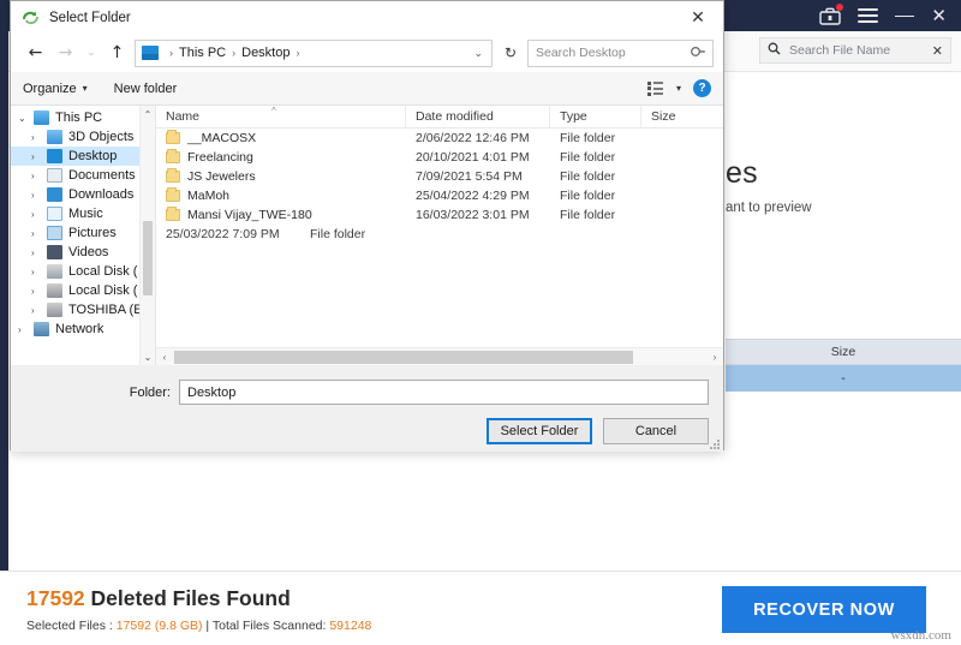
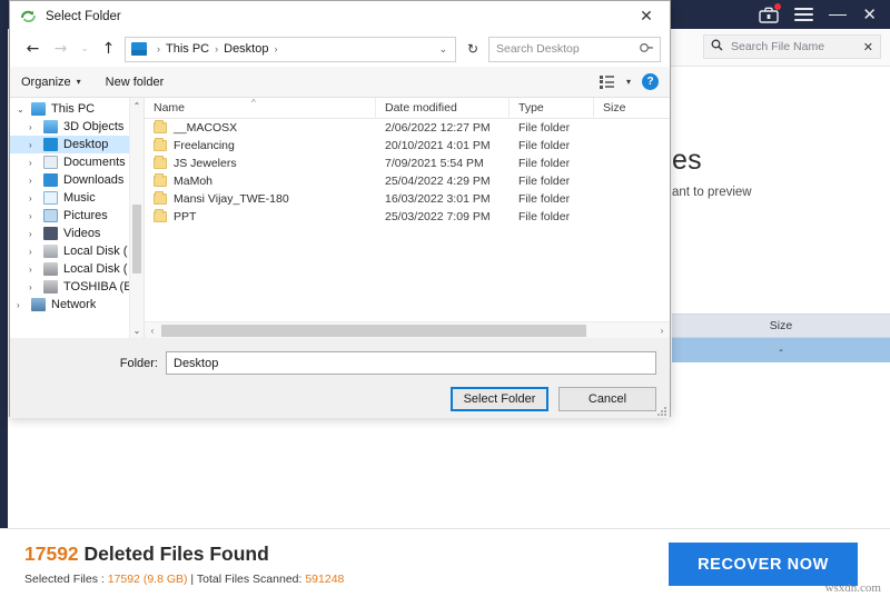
  ✕
  Search File Name
  ✕
  es
  ant to preview
  Size
  -
  17592 Deleted Files Found
  Selected Files : 17592 (9.8 GB) | Total Files Scanned: 591248
  RECOVER NOW
  wsxdn.com
  Select Folder
  ✕
  ←
  →
  ⌄
  ↑
  ›
  This PC
  ›
  Desktop
  ›
  ⌄
  ↻
  Search Desktop
  Organize
  ▾
  New folder
  ▾
  ?
  ⌄
  This PC
  ›
  3D Objects
  ›
  Desktop
  ›
  Documents
  ›
  Downloads
  ›
  Music
  ›
  Pictures
  ›
  Videos
  ›
  Local Disk (
  ›
  Local Disk (
  ›
  TOSHIBA (E
  ›
  Network
  ⌃
  ⌄
  Name
  ^
  Date modified
  Type
  Size
  __MACOSX
- 2/06/2022 12:46 PM
+ 2/06/2022 12:27 PM
  File folder
  Freelancing
  20/10/2021 4:01 PM
  File folder
  JS Jewelers
  7/09/2021 5:54 PM
  File folder
  MaMoh
  25/04/2022 4:29 PM
  File folder
  Mansi Vijay_TWE-180
  16/03/2022 3:01 PM
  File folder
+ PPT
  25/03/2022 7:09 PM
  File folder
  ‹
  ›
  Folder:
  Desktop
  Select Folder
  Cancel
